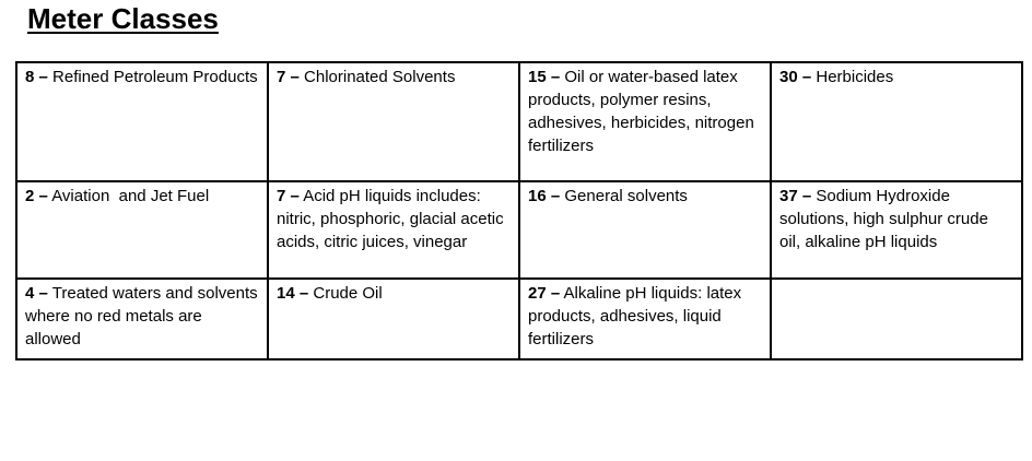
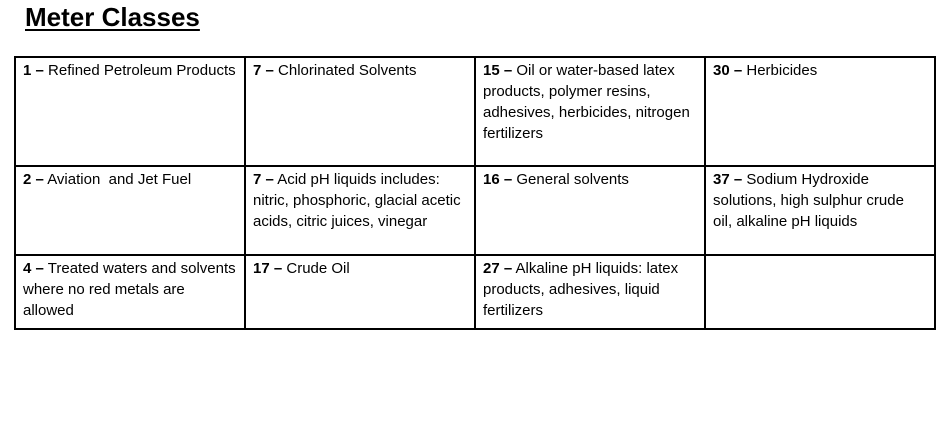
  Meter Classes
- 8 – Refined Petroleum Products	7 – Chlorinated Solvents	15 – Oil or water-based latex products, polymer resins, adhesives, herbicides, nitrogen fertilizers	30 – Herbicides
+ 1 – Refined Petroleum Products	7 – Chlorinated Solvents	15 – Oil or water-based latex products, polymer resins, adhesives, herbicides, nitrogen fertilizers	30 – Herbicides
  2 – Aviation and Jet Fuel	7 – Acid pH liquids includes: nitric, phosphoric, glacial acetic acids, citric juices, vinegar	16 – General solvents	37 – Sodium Hydroxide solutions, high sulphur crude oil, alkaline pH liquids
- 4 – Treated waters and solvents where no red metals are allowed	14 – Crude Oil	27 – Alkaline pH liquids: latex products, adhesives, liquid fertilizers
+ 4 – Treated waters and solvents where no red metals are allowed	17 – Crude Oil	27 – Alkaline pH liquids: latex products, adhesives, liquid fertilizers
